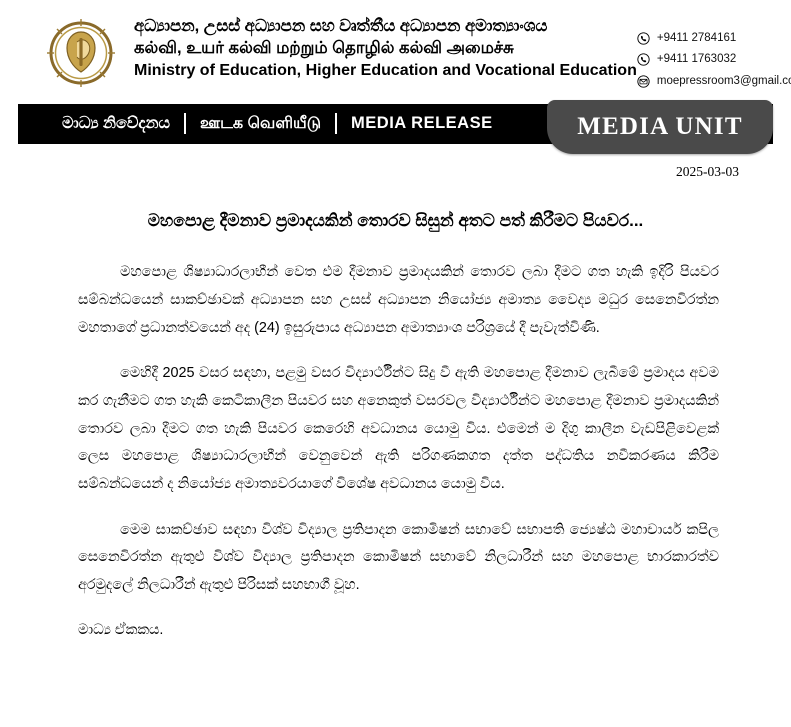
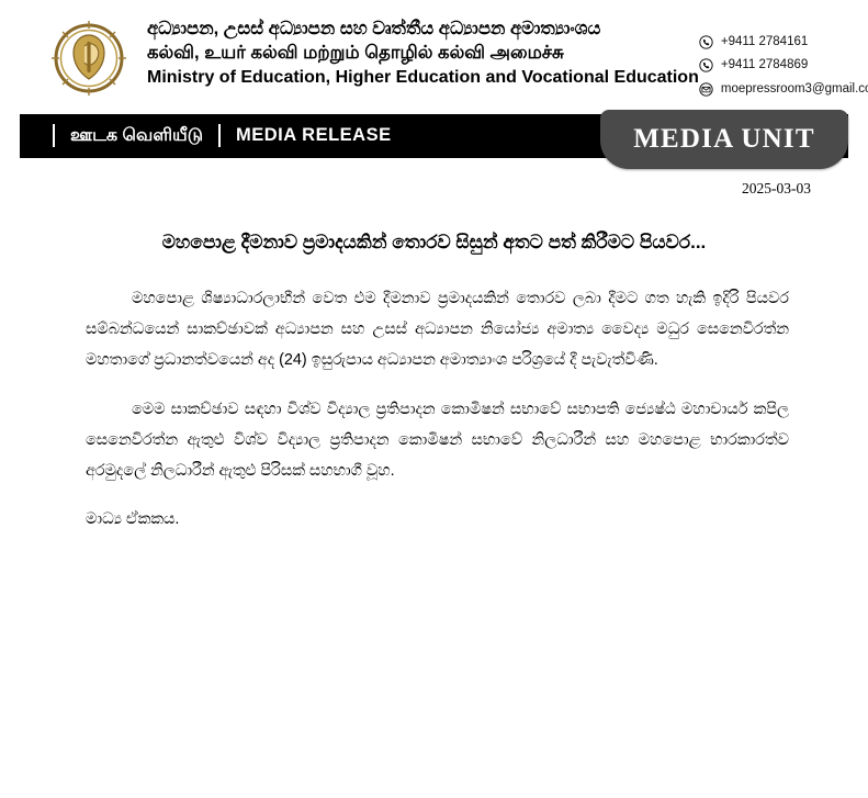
  අධ්‍යාපන, උසස් අධ්‍යාපන සහ වෘත්තීය අධ්‍යාපන අමාත්‍යාංශය
  கல்வி, உயர் கல்வி மற்றும் தொழில் கல்வி அமைச்சு
  Ministry of Education, Higher Education and Vocational Education
  +9411 2784161
- +9411 1763032
+ +9411 2784869
  moepressroom3@gmail.c
- මාධ්‍ය නිවේදනය
  ஊடக வெளியீடு
  MEDIA RELEASE
  MEDIA UNIT
  2025-03-03
  මහපොළ දීමනාව ප්‍රමාදයකින් තොරව සිසුන් අතට පත් කිරීමට පියවර...
  මහපොළ ශිෂ්‍යාධාරලාභීන් වෙත එම දීමනාව ප්‍රමාදයකින් තොරව ලබා දීමට ගත හැකි ඉදිරි පියවර සම්බන්ධයෙන් සාකච්ඡාවක් අධ්‍යාපන සහ උසස් අධ්‍යාපන නියෝජ්‍ය අමාත්‍ය වෛද්‍ය මධුර සෙනෙවිරත්න මහතාගේ ප්‍රධානත්වයෙන් අද (24) ඉසුරුපාය අධ්‍යාපන අමාත්‍යාංශ පරිශ්‍රයේ දී පැවැත්විණි.
- මෙහිදී 2025 වසර සඳහා, පළමු වසර විද්‍යාර්ථීන්ට සිදු වී ඇති මහපොළ දීමනාව ලැබීමේ ප්‍රමාදය අවම කර ගැනීමට ගත හැකි කෙටිකාලීන පියවර සහ අනෙකුත් වසරවල විද්‍යාර්ථීන්ට මහපොළ දීමනාව ප්‍රමාදයකින් තොරව ලබා දීමට ගත හැකි පියවර කෙරෙහි අවධානය යොමු විය. එමෙන් ම දිගු කාලීන වැඩපිළිවෙළක් ලෙස මහපොළ ශිෂ්‍යාධාරලාභීන් වෙනුවෙන් ඇති පරිගණකගත දත්ත පද්ධතිය නවීකරණය කිරීම සම්බන්ධයෙන් ද නියෝජ්‍ය අමාත්‍යවරයාගේ විශේෂ අවධානය යොමු විය.
  මෙම සාකච්ඡාව සඳහා විශ්ව විද්‍යාල ප්‍රතිපාදන කොමිෂන් සභාවේ සභාපති ජ්‍යෙෂ්ඨ මහාචාර්ය කපිල සෙනෙවිරත්න ඇතුළු විශ්ව විද්‍යාල ප්‍රතිපාදන කොමිෂන් සභාවේ නිලධාරීන් සහ මහපොළ භාරකාරත්ව අරමුදලේ නිලධාරීන් ඇතුළු පිරිසක් සහභාගී වූහ.
  මාධ්‍ය ඒකකය.
